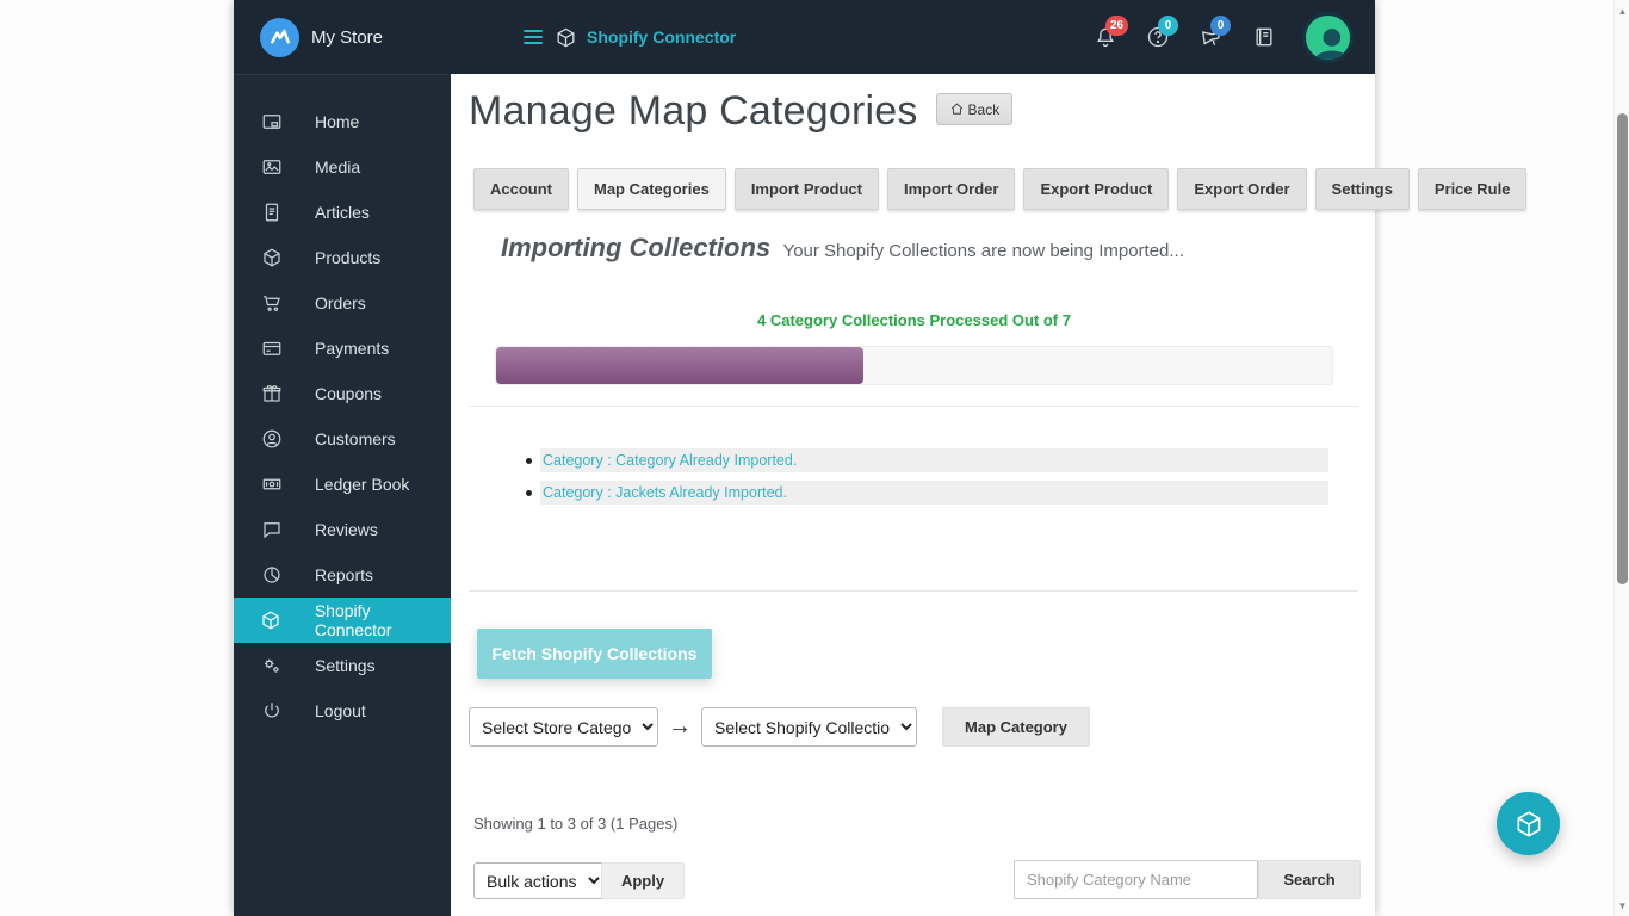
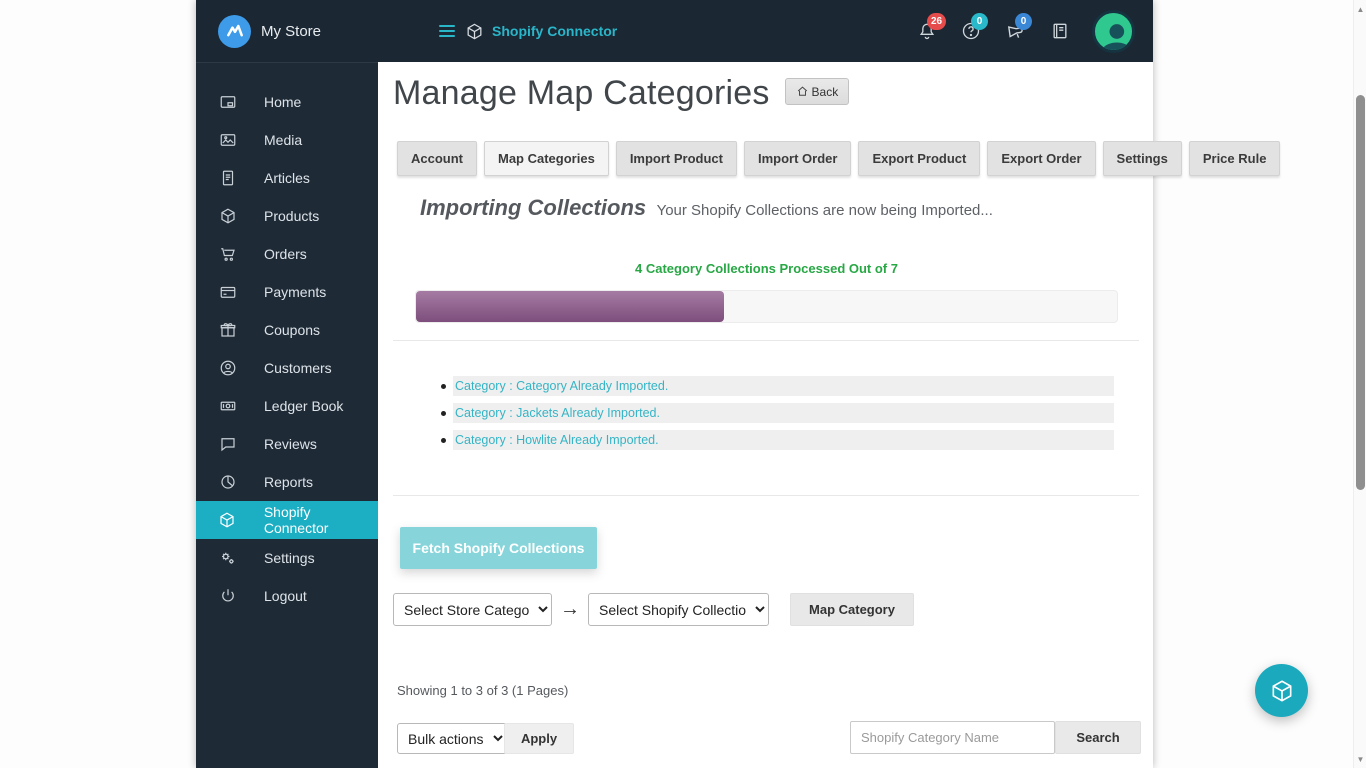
  My Store
  Shopify Connector
  26
  0
  0
  Home
  Media
  Articles
  Products
  Orders
  Payments
  Coupons
  Customers
  Ledger Book
  Reviews
  Reports
  Shopify Connector
  Settings
  Logout
  Manage Map Categories
  Back
  Account
  Map Categories
  Import Product
  Import Order
  Export Product
  Export Order
  Settings
  Price Rule
  Importing Collections Your Shopify Collections are now being Imported...
  4 Category Collections Processed Out of 7
  Category : Category Already Imported.
  Category : Jackets Already Imported.
+ Category : Howlite Already Imported.
  Fetch Shopify Collections
  Select Store Catego
  →
  Select Shopify Collectio
  Map Category
  Showing 1 to 3 of 3 (1 Pages)
  Bulk actions
  Apply
  Shopify Category Name
  Search
  ▲
  ▼
